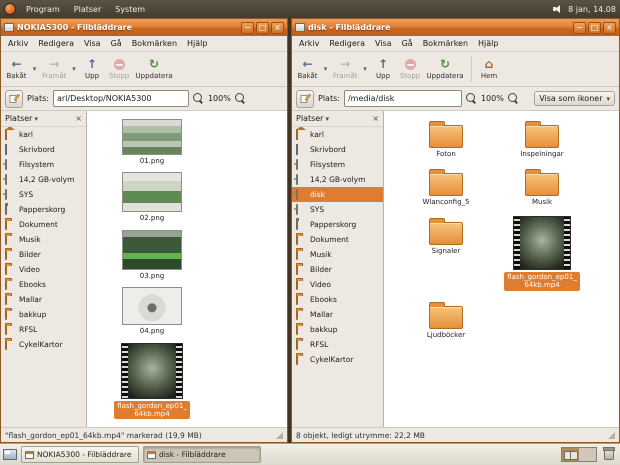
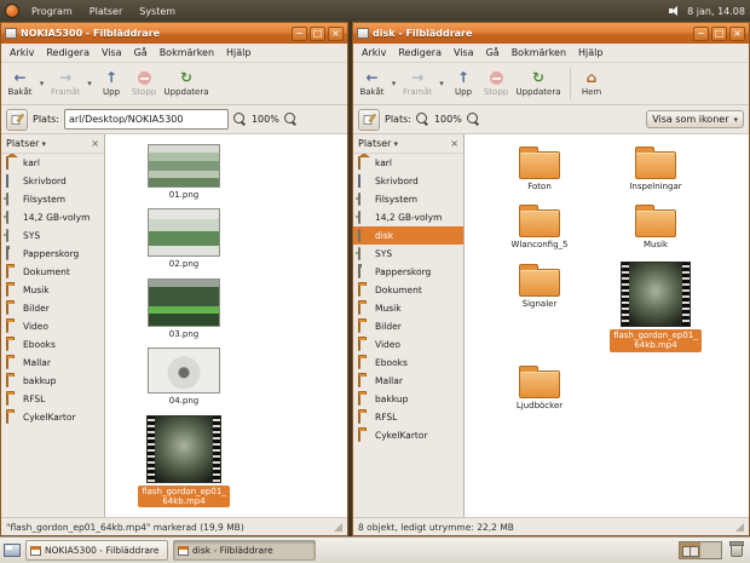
  Program
  Platser
  System
  8 jan, 14.08
  NOKIA5300 - Filbläddrare
  Arkiv
  Redigera
  Visa
  Gå
  Bokmärken
  Hjälp
  Bakåt
  Framåt
  Upp
  Stopp
  Uppdatera
  Plats:
  arl/Desktop/NOKIA5300
  100%
  Platser
  karl
  Skrivbord
  Filsystem
  14,2 GB-volym
  SYS
  Papperskorg
  Dokument
  Musik
  Bilder
  Video
  Ebooks
  Mallar
  bakkup
  RFSL
  CykelKartor
  01.png
  02.png
  03.png
  04.png
  flash_gordon_ep01_64kb.mp4
  "flash_gordon_ep01_64kb.mp4" markerad (19,9 MB)
  disk - Filbläddrare
  Arkiv
  Redigera
  Visa
  Gå
  Bokmärken
  Hjälp
  Bakåt
  Framåt
  Upp
  Stopp
  Uppdatera
  Hem
  Plats:
- /media/disk
  100%
  Visa som ikoner
  Platser
  karl
  Skrivbord
  Filsystem
  14,2 GB-volym
  disk
  SYS
  Papperskorg
  Dokument
  Musik
  Bilder
  Video
  Ebooks
  Mallar
  bakkup
  RFSL
  CykelKartor
  Foton
  Inspelningar
  Wlanconfig_5
  Musik
  Signaler
  flash_gordon_ep01_64kb.mp4
  Ljudböcker
  8 objekt, ledigt utrymme: 22,2 MB
  NOKIA5300 - Filbläddrare
  disk - Filbläddrare
